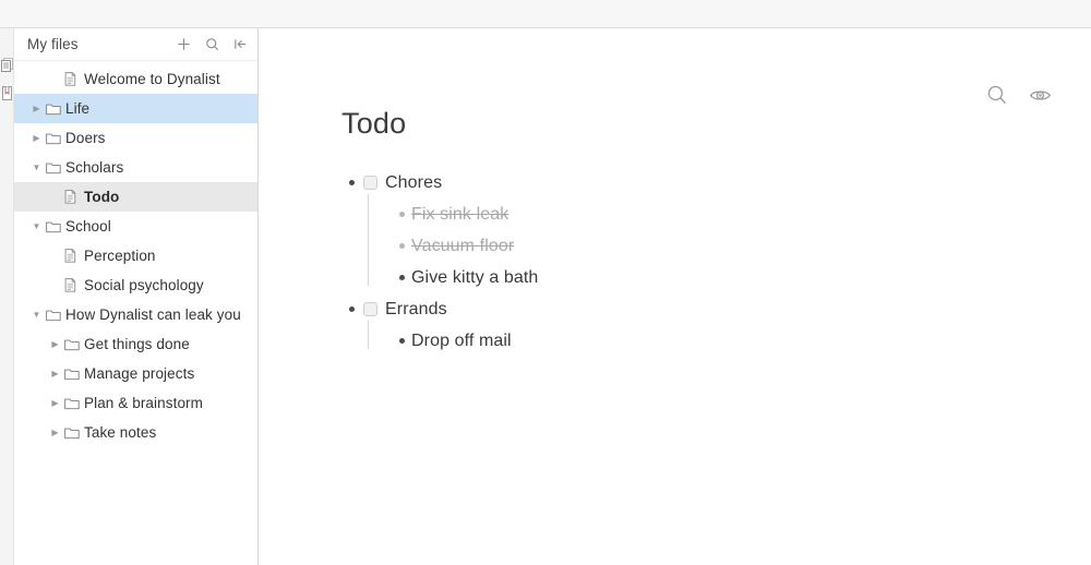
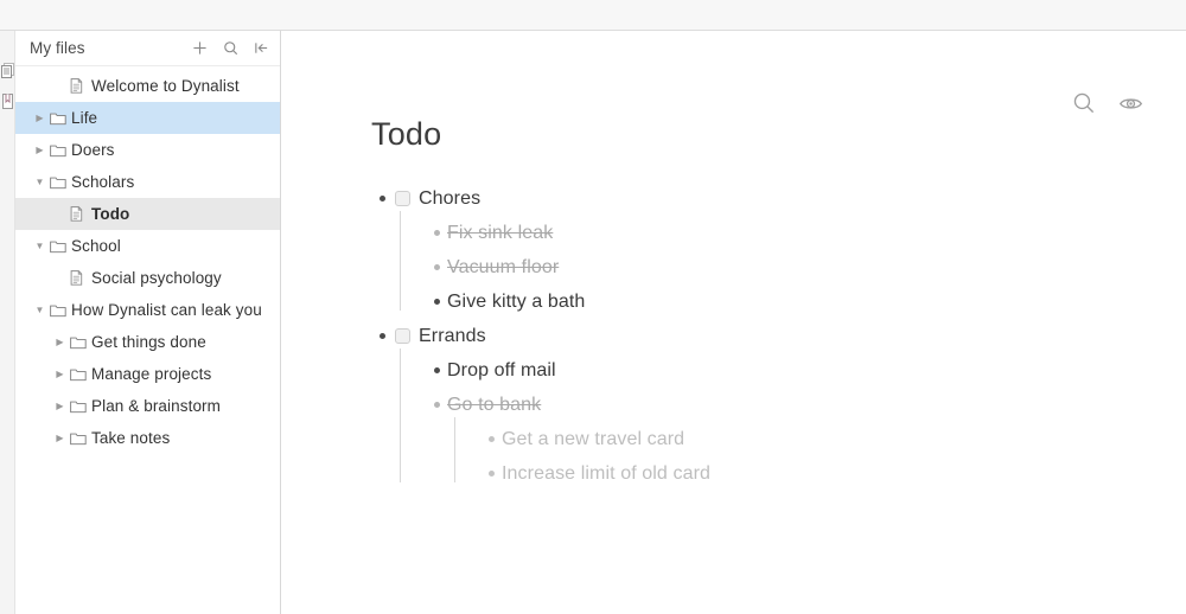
  My files
  Welcome to Dynalist
  ▶
  Life
  ▶
  Doers
  ▼
  Scholars
  Todo
  ▼
  School
- Perception
  Social psychology
  ▼
  How Dynalist can leak you
  ▶
  Get things done
  ▶
  Manage projects
  ▶
  Plan & brainstorm
  ▶
  Take notes
  Todo
  Chores
  Fix sink leak
  Vacuum floor
  Give kitty a bath
  Errands
  Drop off mail
+ Go to bank
+ Get a new travel card
+ Increase limit of old card
